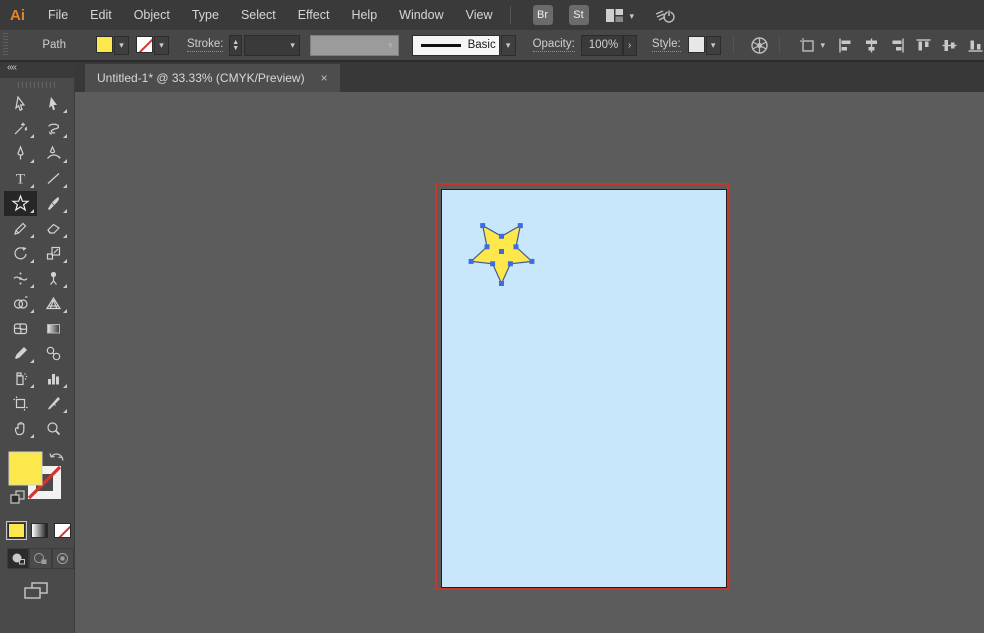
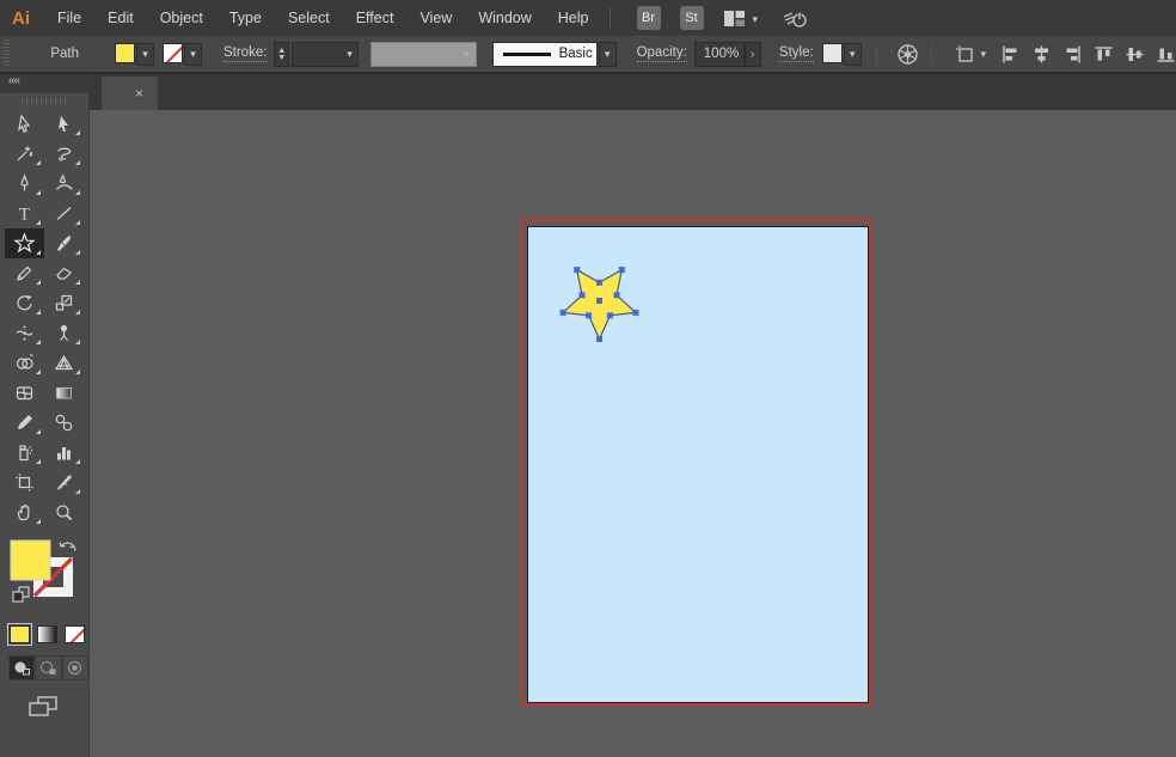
  Ai
  File
  Edit
  Object
  Type
  Select
  Effect
- Help
+ View
  Window
- View
+ Help
  Br
  St
  Path
  Stroke:
  Basic
  Opacity:
  100%
  ›
  Style:
  ««
- Untitled-1* @ 33.33% (CMYK/Preview)
  ×
  T
